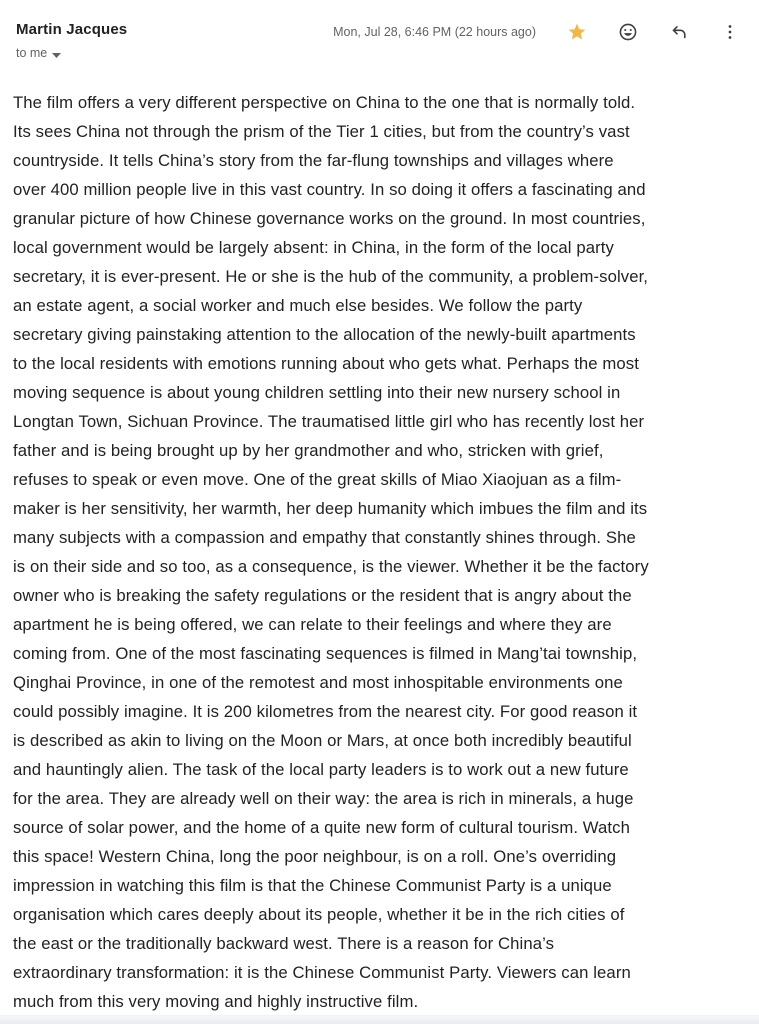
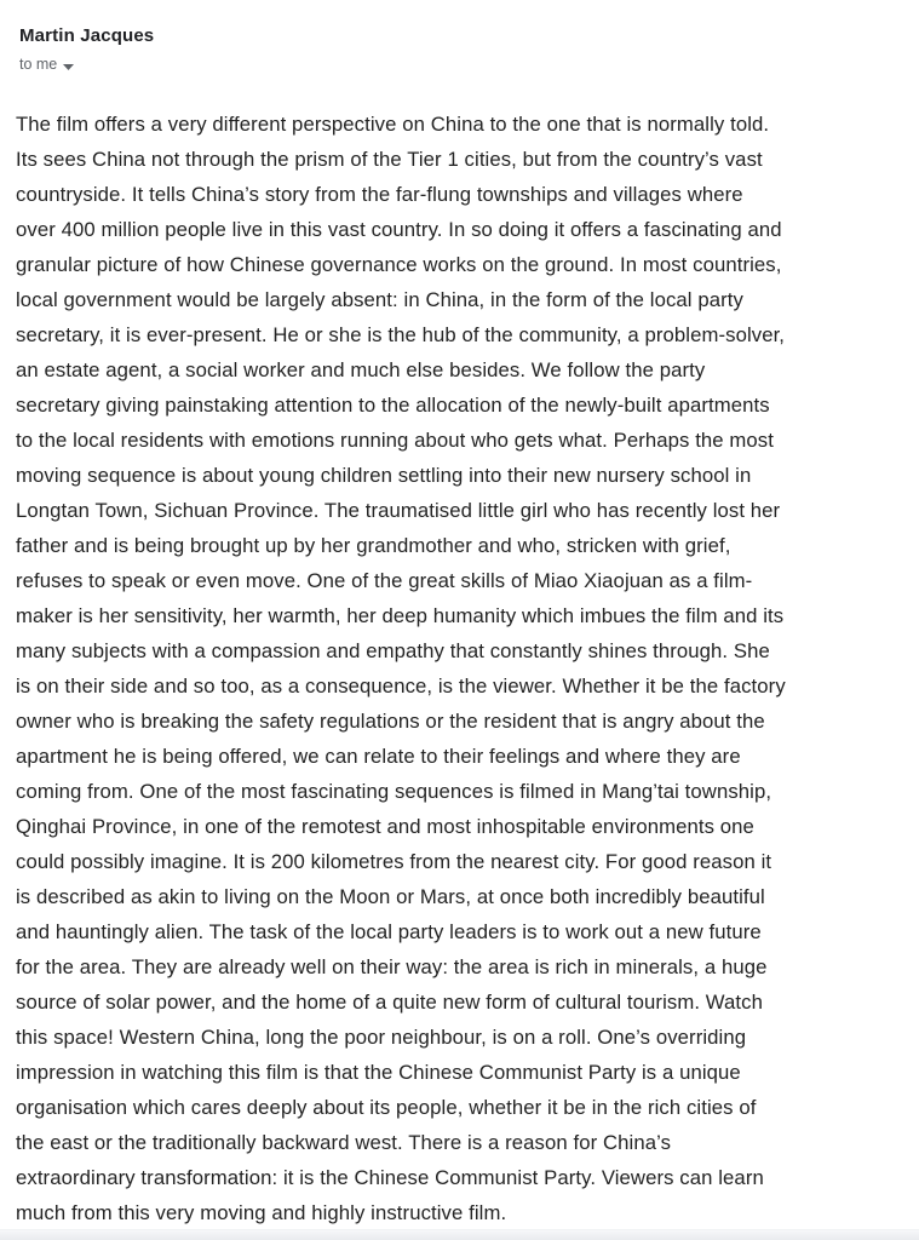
  Martin Jacques
  to me
- Mon, Jul 28, 6:46 PM (22 hours ago)
  The film offers a very different perspective on China to the one that is normally told.
  Its sees China not through the prism of the Tier 1 cities, but from the country’s vast
  countryside. It tells China’s story from the far-flung townships and villages where
  over 400 million people live in this vast country. In so doing it offers a fascinating and
  granular picture of how Chinese governance works on the ground. In most countries,
  local government would be largely absent: in China, in the form of the local party
  secretary, it is ever-present. He or she is the hub of the community, a problem-solver,
  an estate agent, a social worker and much else besides. We follow the party
  secretary giving painstaking attention to the allocation of the newly-built apartments
  to the local residents with emotions running about who gets what. Perhaps the most
  moving sequence is about young children settling into their new nursery school in
  Longtan Town, Sichuan Province. The traumatised little girl who has recently lost her
  father and is being brought up by her grandmother and who, stricken with grief,
  refuses to speak or even move. One of the great skills of Miao Xiaojuan as a film-
  maker is her sensitivity, her warmth, her deep humanity which imbues the film and its
  many subjects with a compassion and empathy that constantly shines through. She
  is on their side and so too, as a consequence, is the viewer. Whether it be the factory
  owner who is breaking the safety regulations or the resident that is angry about the
  apartment he is being offered, we can relate to their feelings and where they are
  coming from. One of the most fascinating sequences is filmed in Mang’tai township,
  Qinghai Province, in one of the remotest and most inhospitable environments one
  could possibly imagine. It is 200 kilometres from the nearest city. For good reason it
  is described as akin to living on the Moon or Mars, at once both incredibly beautiful
  and hauntingly alien. The task of the local party leaders is to work out a new future
  for the area. They are already well on their way: the area is rich in minerals, a huge
  source of solar power, and the home of a quite new form of cultural tourism. Watch
  this space! Western China, long the poor neighbour, is on a roll. One’s overriding
  impression in watching this film is that the Chinese Communist Party is a unique
  organisation which cares deeply about its people, whether it be in the rich cities of
  the east or the traditionally backward west. There is a reason for China’s
  extraordinary transformation: it is the Chinese Communist Party. Viewers can learn
  much from this very moving and highly instructive film.
